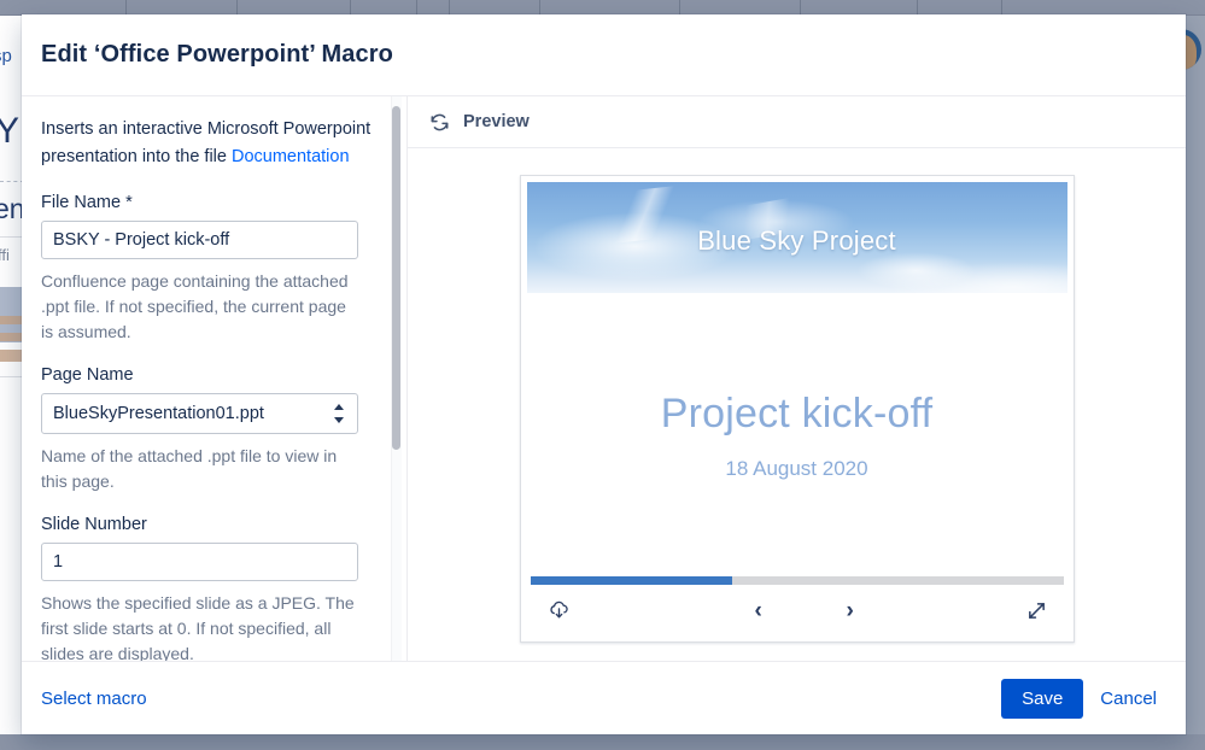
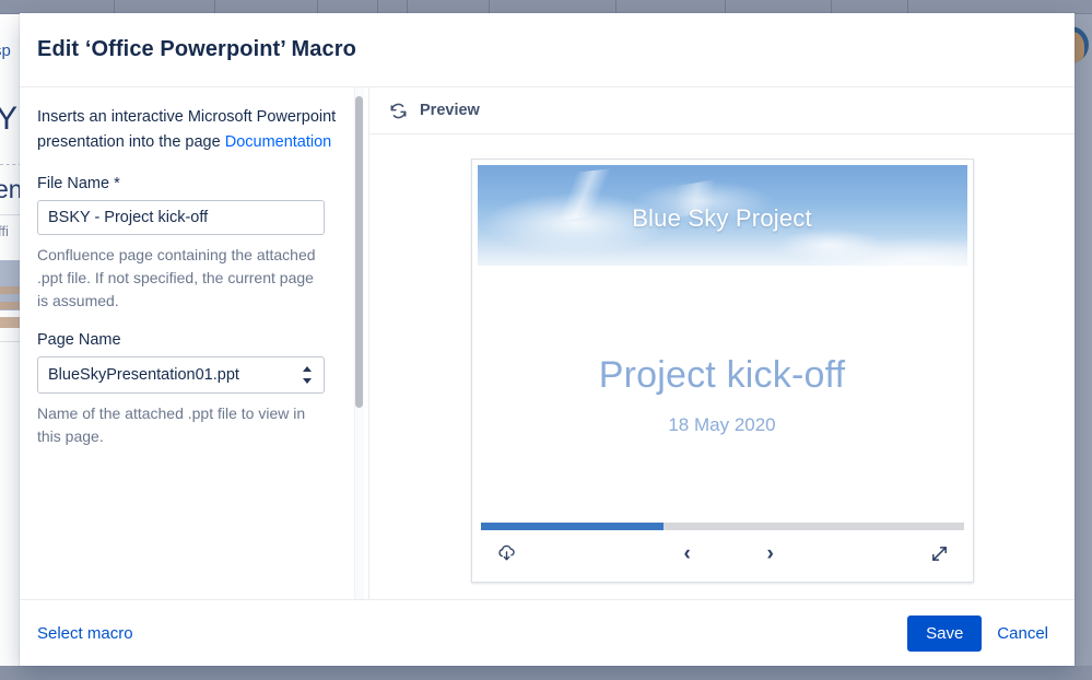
  Y
  en
  Edit ‘Office Powerpoint’ Macro
- Inserts an interactive Microsoft Powerpoint presentation into the file Documentation
+ Inserts an interactive Microsoft Powerpoint presentation into the page Documentation
  File Name *
  BSKY - Project kick-off
  Confluence page containing the attached .ppt file. If not specified, the current page is assumed.
  Page Name
  BlueSkyPresentation01.ppt
  Name of the attached .ppt file to view in this page.
- Slide Number
- 1
- Shows the specified slide as a JPEG. The first slide starts at 0. If not specified, all slides are displayed.
  Preview
  Blue Sky Project
  Project kick-off
- 18 August 2020
+ 18 May 2020
  ‹
  ›
  Select macro
  Save
  Cancel
